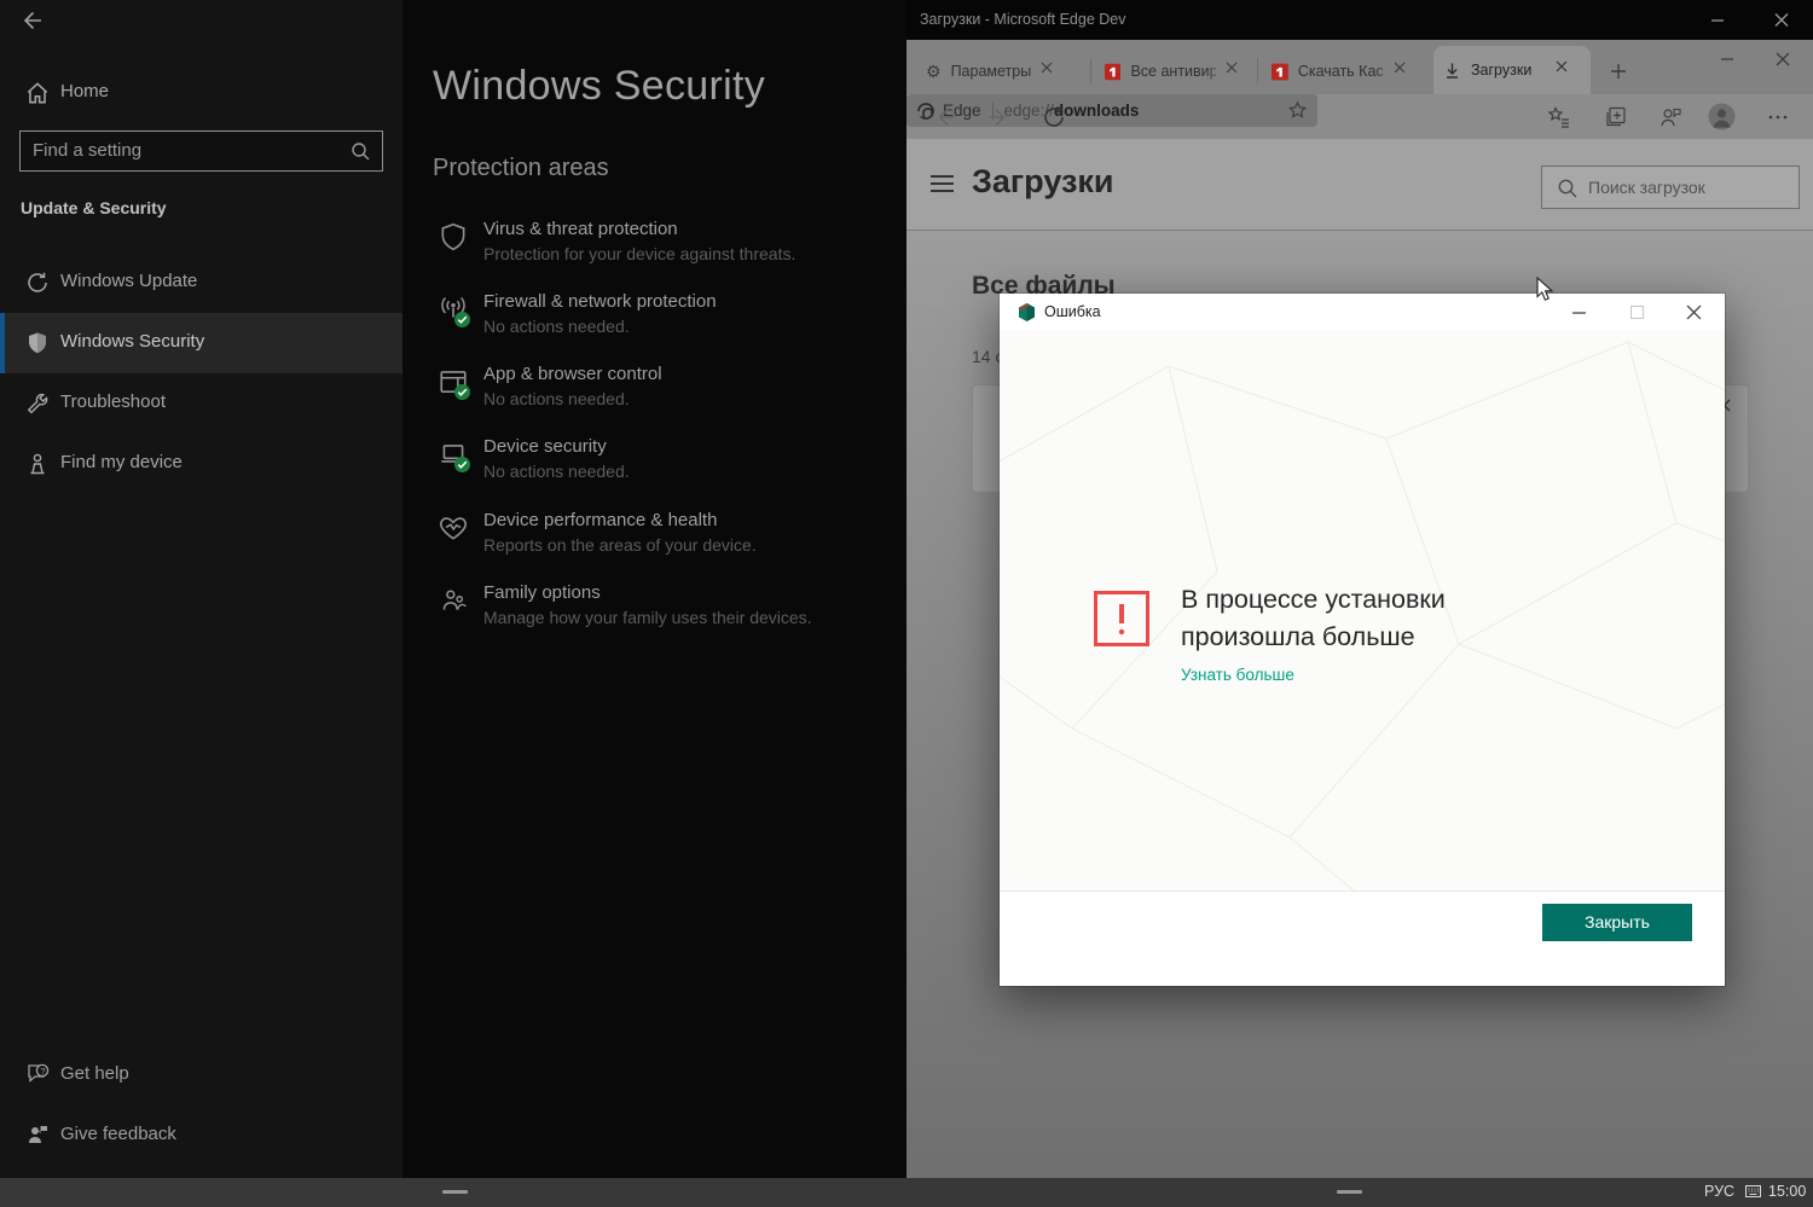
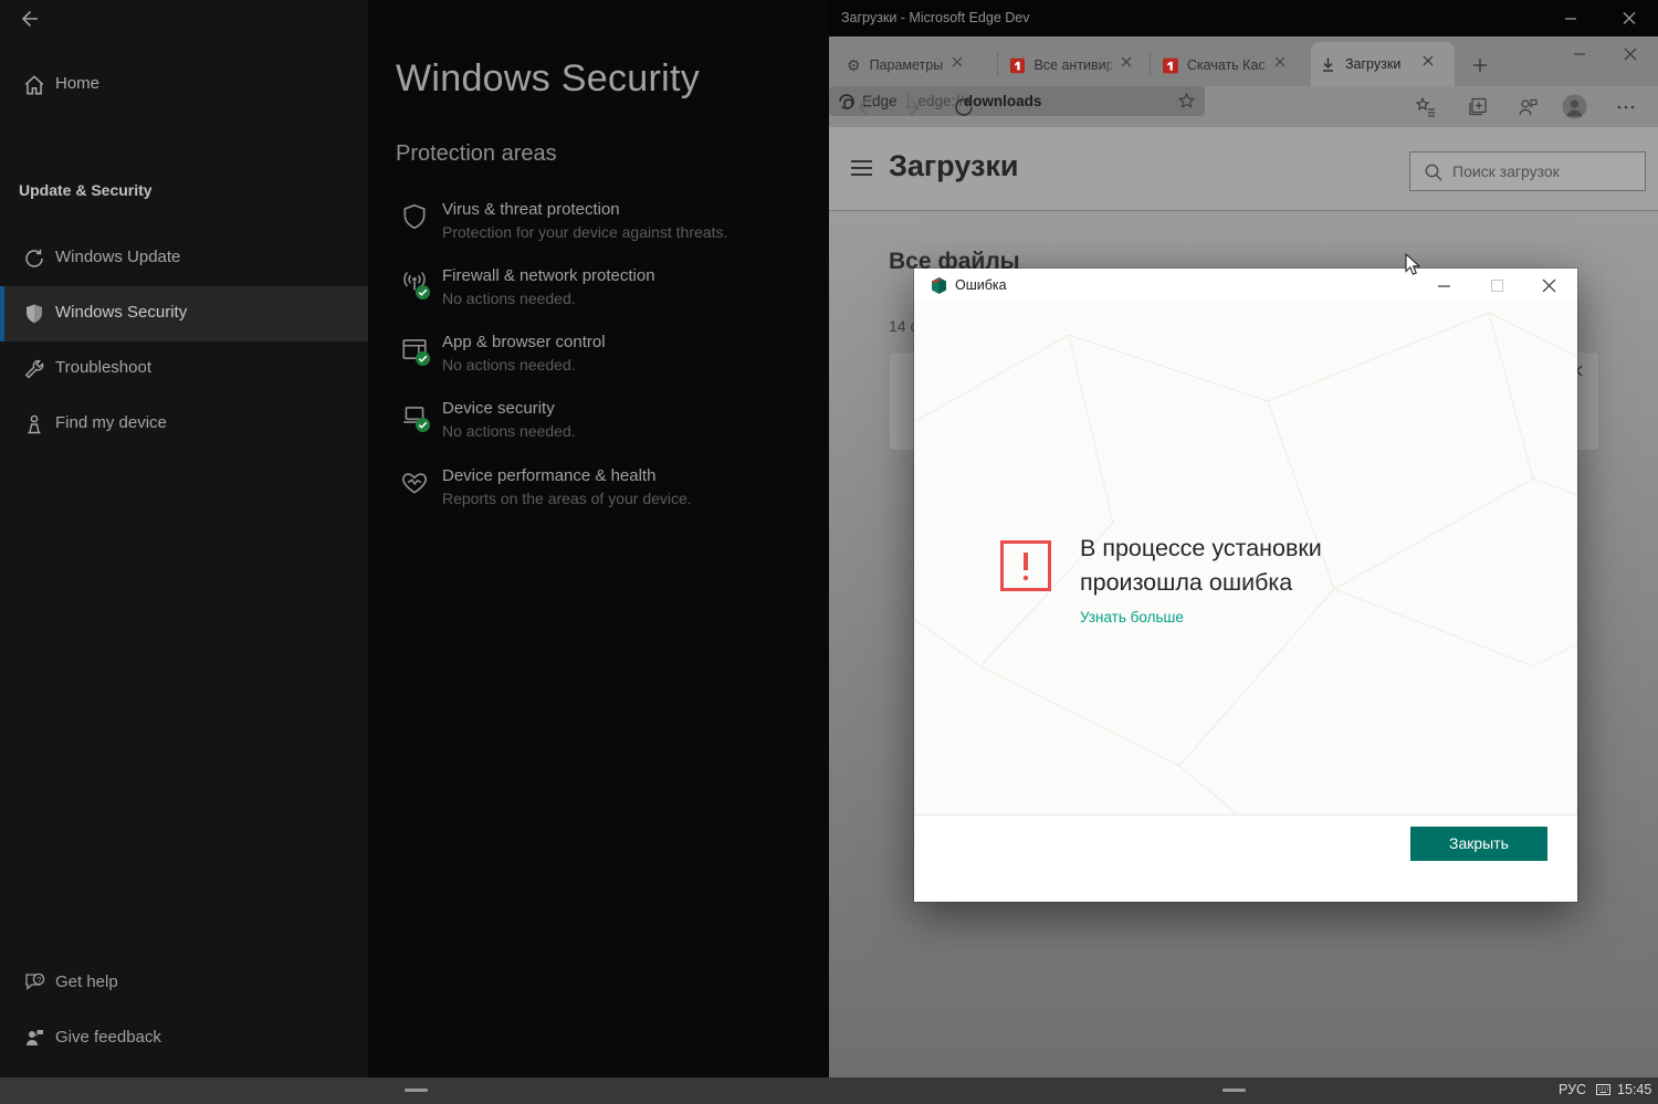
  Home
- Find a setting
  Update & Security
  Windows Update
  Windows Security
  Troubleshoot
  Find my device
  ?
  Get help
  Give feedback
  Windows Security
  Protection areas
  Virus & threat protection
  Protection for your device against threats.
  Firewall & network protection
  No actions needed.
  App & browser control
  No actions needed.
  Device security
  No actions needed.
  Device performance & health
  Reports on the areas of your device.
- Family options
- Manage how your family uses their devices.
  Загрузки - Microsoft Edge Dev
  ⚙
  Параметры
  Все антив
  Скачать Ка
  Загрузки
  Edge
  edge://
  ownloads
  Загрузки
  Поиск загрузок
  Все файлы
  Ошибка
- В процессе установки произошла больше
+ В процессе установки произошла ошибка
  Узнать больше
  Закрыть
  РУС
- 15:00
+ 15:45
